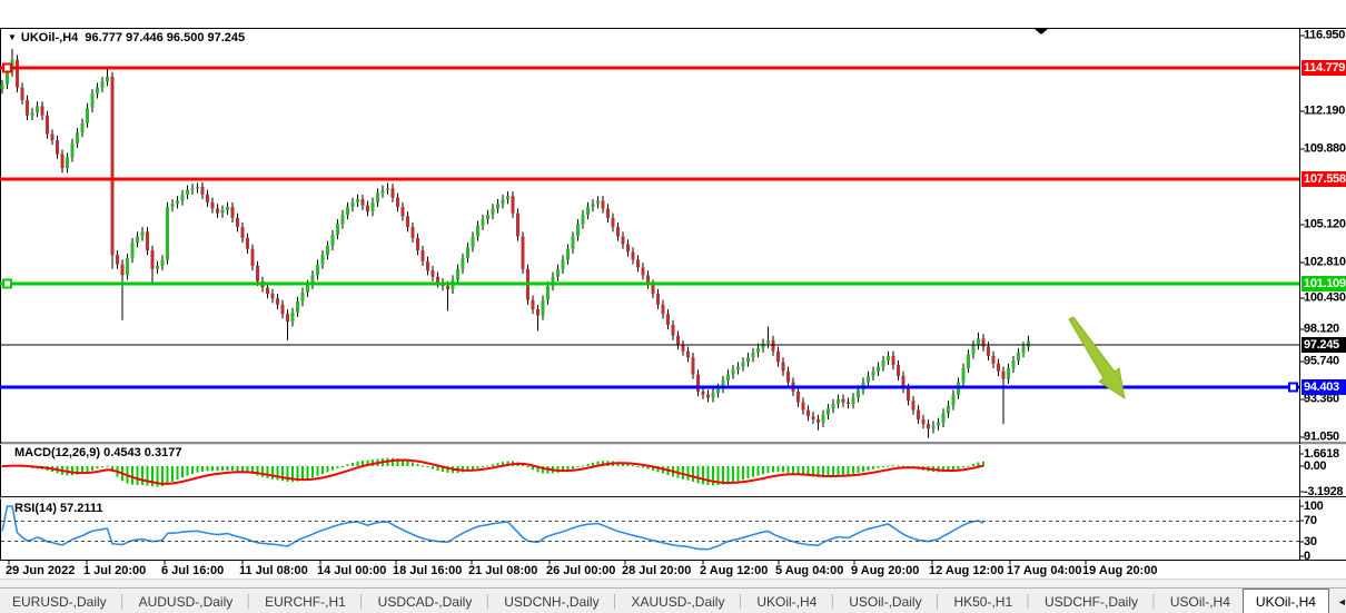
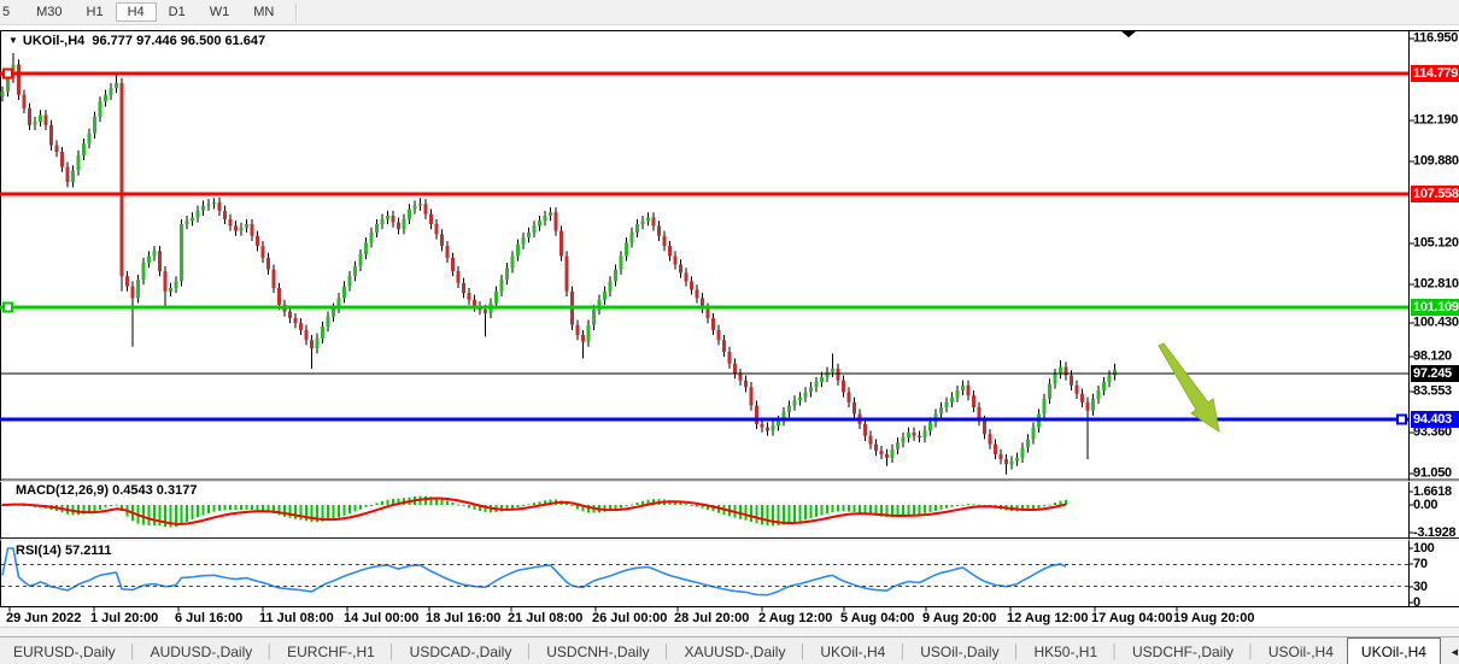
+ 5
+ M30
+ H1
+ H4
+ D1
+ W1
+ MN
- ▼ UKOil-,H4 96.777 97.446 96.500 97.245
+ ▼ UKOil-,H4 96.777 97.446 96.500 61.647
  MACD(12,26,9) 0.4543 0.3177
  RSI(14) 57.2111
  116.950
  112.190
  109.880
  105.120
  102.810
  100.430
  98.120
- 95.740
+ 83.553
  93.360
  91.050
  114.779
  107.558
  101.109
  97.245
  94.403
  1.6618
  0.00
  -3.1928
  100
  70
  30
  0
  29 Jun 2022
  1 Jul 20:00
  6 Jul 16:00
  11 Jul 08:00
  14 Jul 00:00
  18 Jul 16:00
  21 Jul 08:00
  26 Jul 00:00
  28 Jul 20:00
  2 Aug 12:00
  5 Aug 04:00
  9 Aug 20:00
  12 Aug 12:00
  17 Aug 04:00
  19 Aug 20:00
  EURUSD-,Daily
  │
  AUDUSD-,Daily
  │
  EURCHF-,H1
  │
  USDCAD-,Daily
  │
  USDCNH-,Daily
  │
  XAUUSD-,Daily
  │
  UKOil-,H4
  │
  USOil-,Daily
  │
  HK50-,H1
  │
  USDCHF-,Daily
  │
  USOil-,H4
  UKOil-,H4
  ◄
